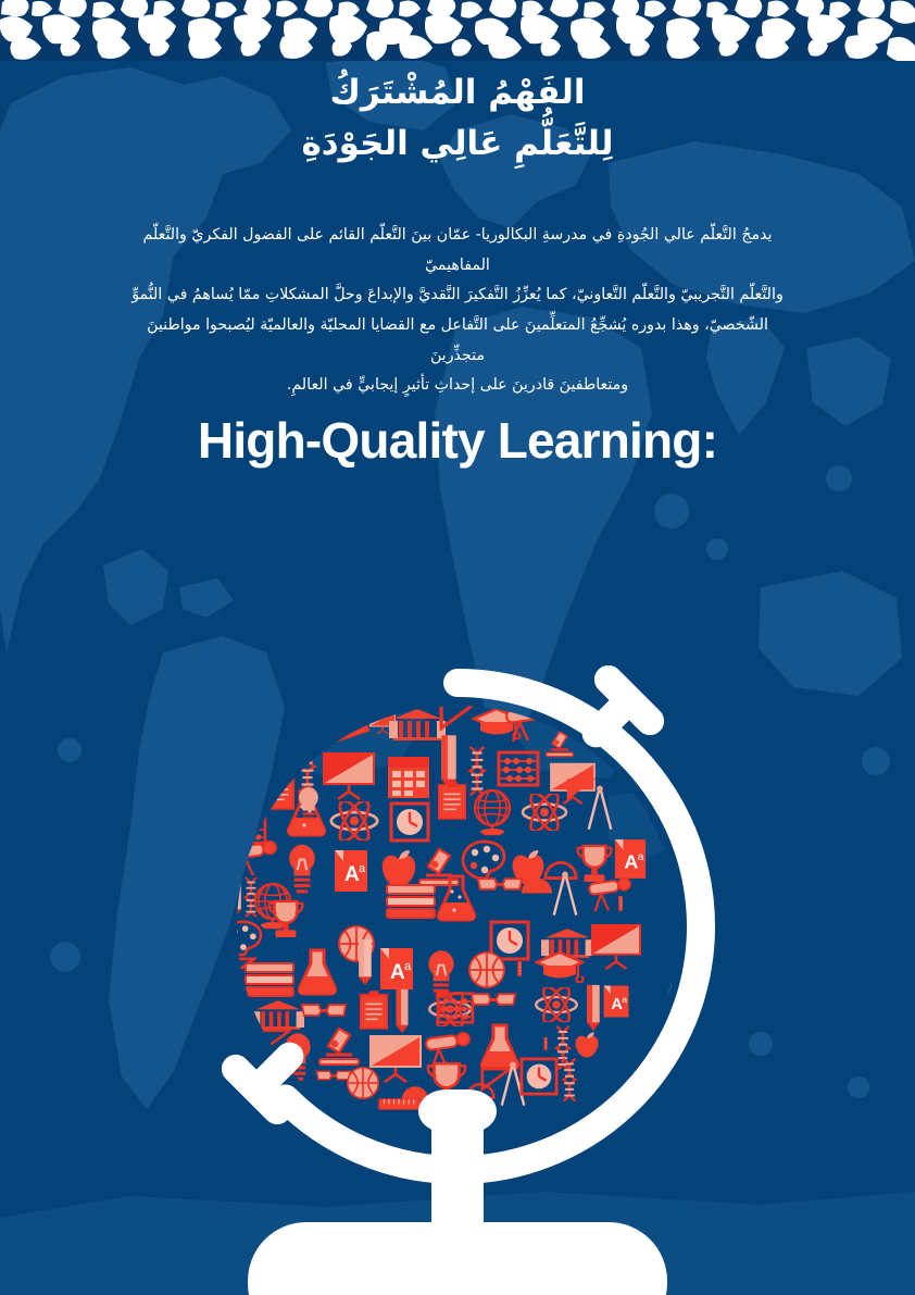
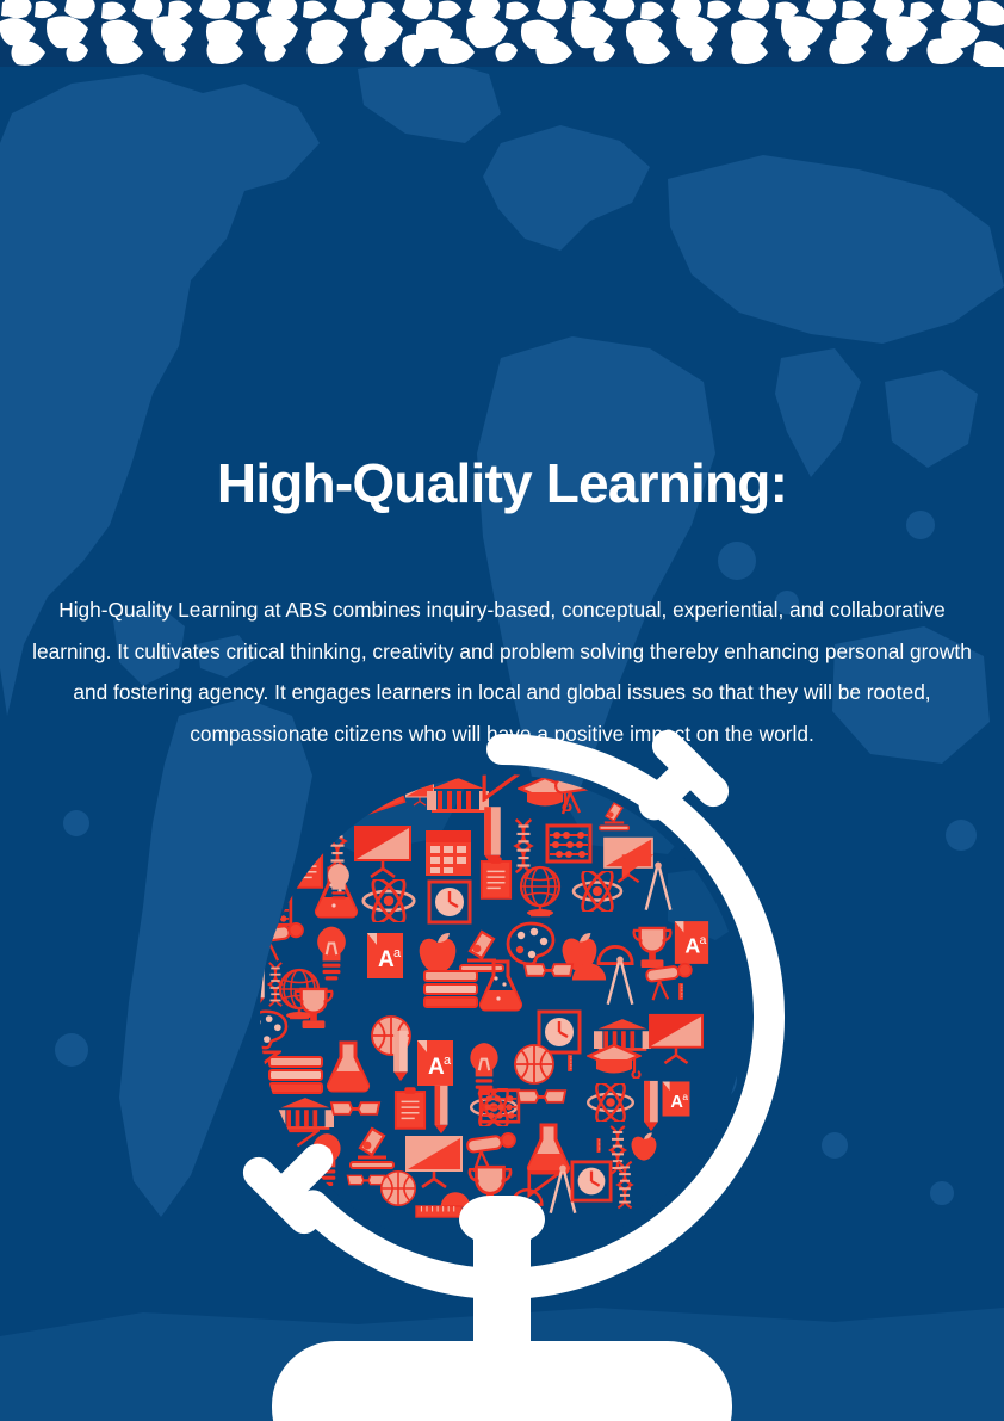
- الفَهْمُ المُشْتَرَكُ
- لِلتَّعَلُّمِ عَالِي الجَوْدَةِ
- يدمجُ التَّعلّم عالي الجُودةِ في مدرسةِ البكالوريا- عمّان بينَ التَّعلّم القائم على الفضول الفكريّ والتَّعلّم المفاهيميّ
- والتَّعلّم التَّجريبيّ والتَّعلّم التَّعاونيّ، كما يُعزِّزُ التَّفكيرَ النَّقديَّ والإبداعَ وحلَّ المشكلاتِ ممّا يُساهمُ في النُّموِّ
- الشّخصيّ، وهذا بدوره يُشجِّعُ المتعلِّمينَ على التَّفاعل مع القضايا المحليّة والعالميّة ليُصبحوا مواطنينَ متجذِّرينَ
- ومتعاطفينَ قادرينَ على إحداثِ تأثيرٍ إيجابيٍّ في العالمِ.
  High-Quality Learning:
+ High-Quality Learning at ABS combines inquiry-based, conceptual, experiential, and collaborative learning. It cultivates critical thinking, creativity and problem solving thereby enhancing personal growth and fostering agency. It engages learners in local and global issues so that they will be rooted, compassionate citizens who will have a positive impact on the world.
